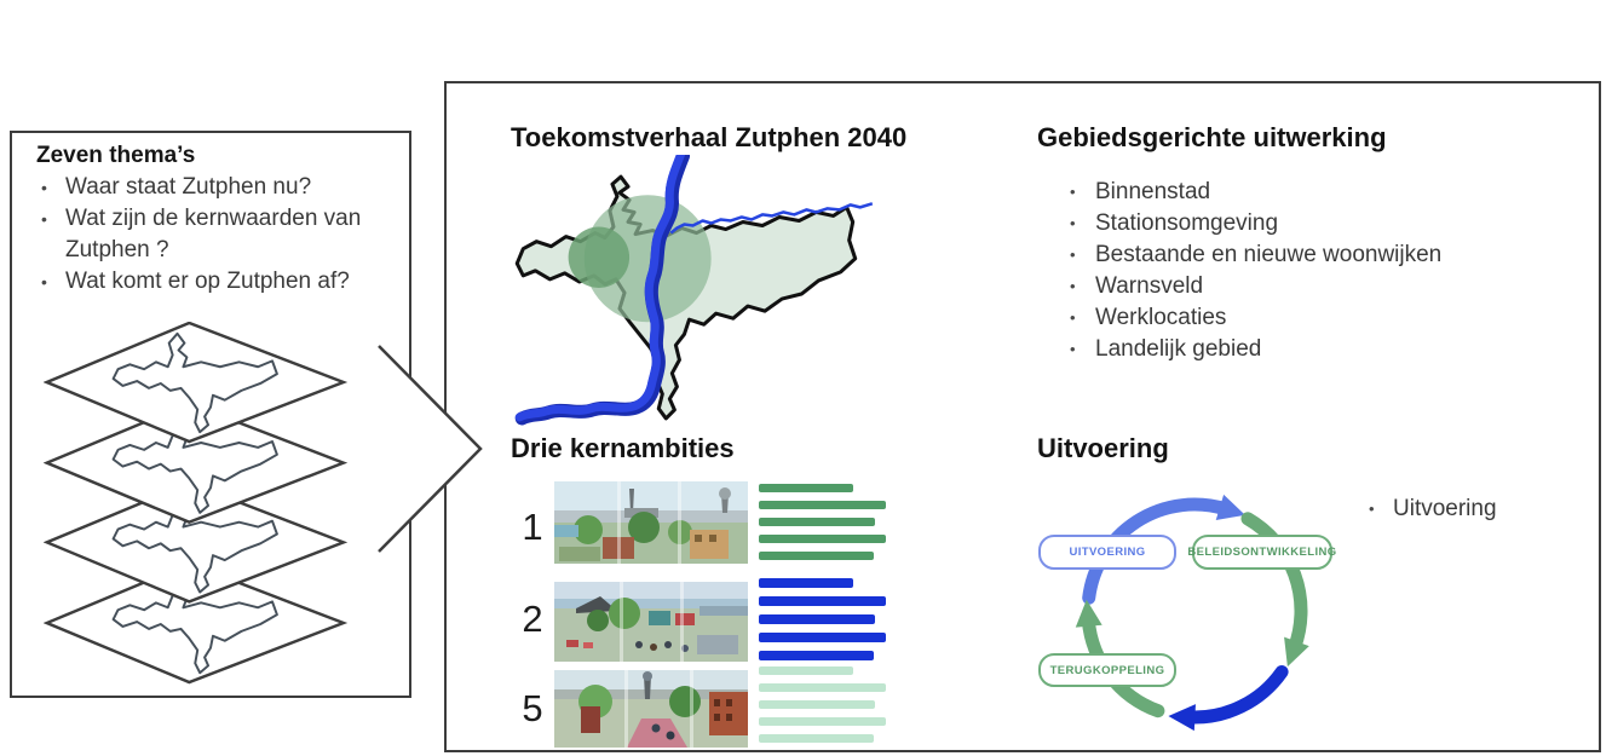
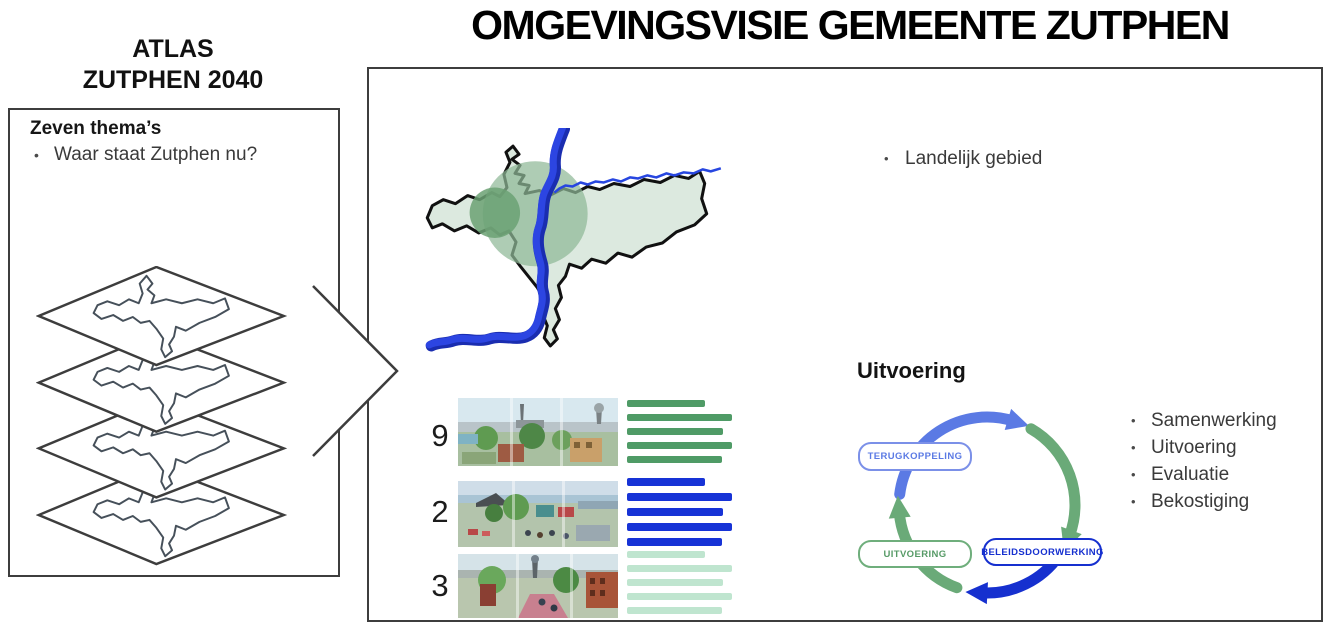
+ OMGEVINGSVISIE GEMEENTE ZUTPHEN
+ ATLAS
+ ZUTPHEN 2040
  Zeven thema’s
  Waar staat Zutphen nu?
- Wat zijn de kernwaarden van Zutphen ?
- Wat komt er op Zutphen af?
- Toekomstverhaal Zutphen 2040
- Gebiedsgerichte uitwerking
- Drie kernambities
  Uitvoering
- Binnenstad
- Stationsomgeving
- Bestaande en nieuwe woonwijken
- Warnsveld
- Werklocaties
  Landelijk gebied
- 1
+ 9
  2
- 5
+ 3
- UITVOERING
+ TERUGKOPPELING
- BELEIDSONTWIKKELING
- TERUGKOPPELING
+ UITVOERING
+ BELEIDSDOORWERKING
+ Samenwerking
  Uitvoering
+ Evaluatie
+ Bekostiging
